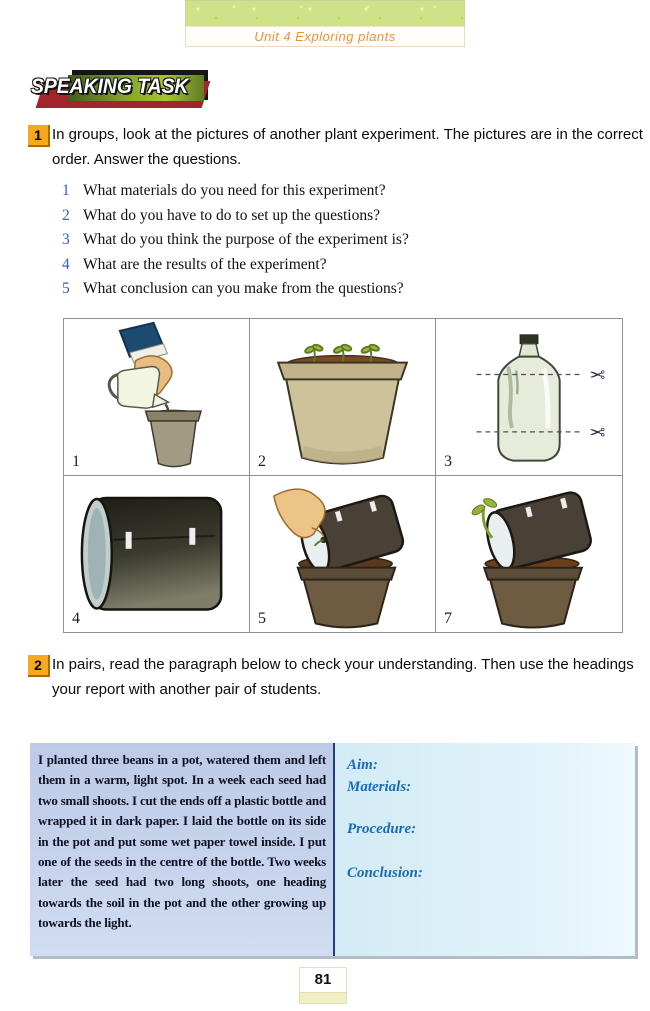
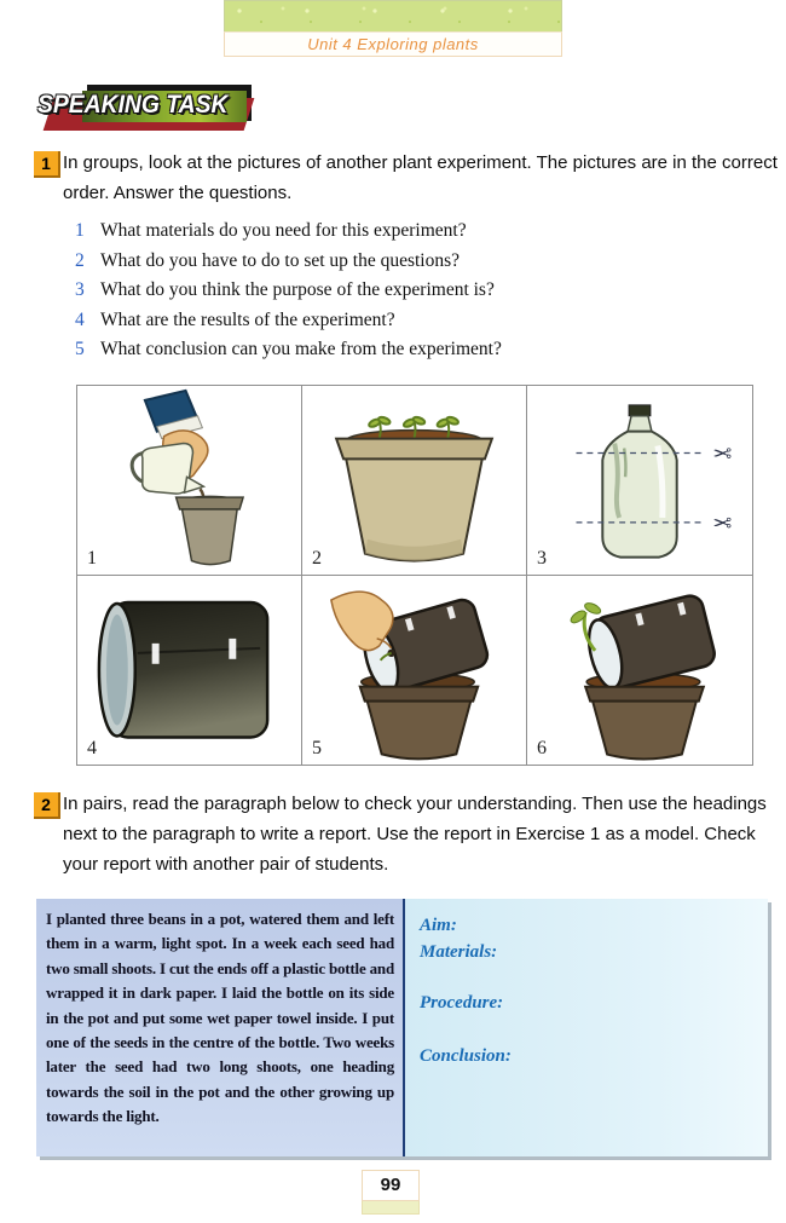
  Unit 4 Exploring plants
  SPEAKING TASK
  1
  In groups, look at the pictures of another plant experiment. The pictures are in the correct
  order. Answer the questions.
  1
  What materials do you need for this experiment?
  2
  What do you have to do to set up the questions?
  3
  What do you think the purpose of the experiment is?
  4
  What are the results of the experiment?
  5
- What conclusion can you make from the questions?
+ What conclusion can you make from the experiment?
  1
  2
  3
  4
  5
- 7
+ 6
  2
  In pairs, read the paragraph below to check your understanding. Then use the headings
+ next to the paragraph to write a report. Use the report in Exercise 1 as a model. Check
  your report with another pair of students.
  I planted three beans in a pot, watered them and left them in a warm, light spot. In a week each seed had two small shoots. I cut the ends off a plastic bottle and wrapped it in dark paper. I laid the bottle on its side in the pot and put some wet paper towel inside. I put one of the seeds in the centre of the bottle. Two weeks later the seed had two long shoots, one heading towards the soil in the pot and the other growing up towards the light.
  Aim:
  Materials:
  Procedure:
  Conclusion:
- 81
+ 99
